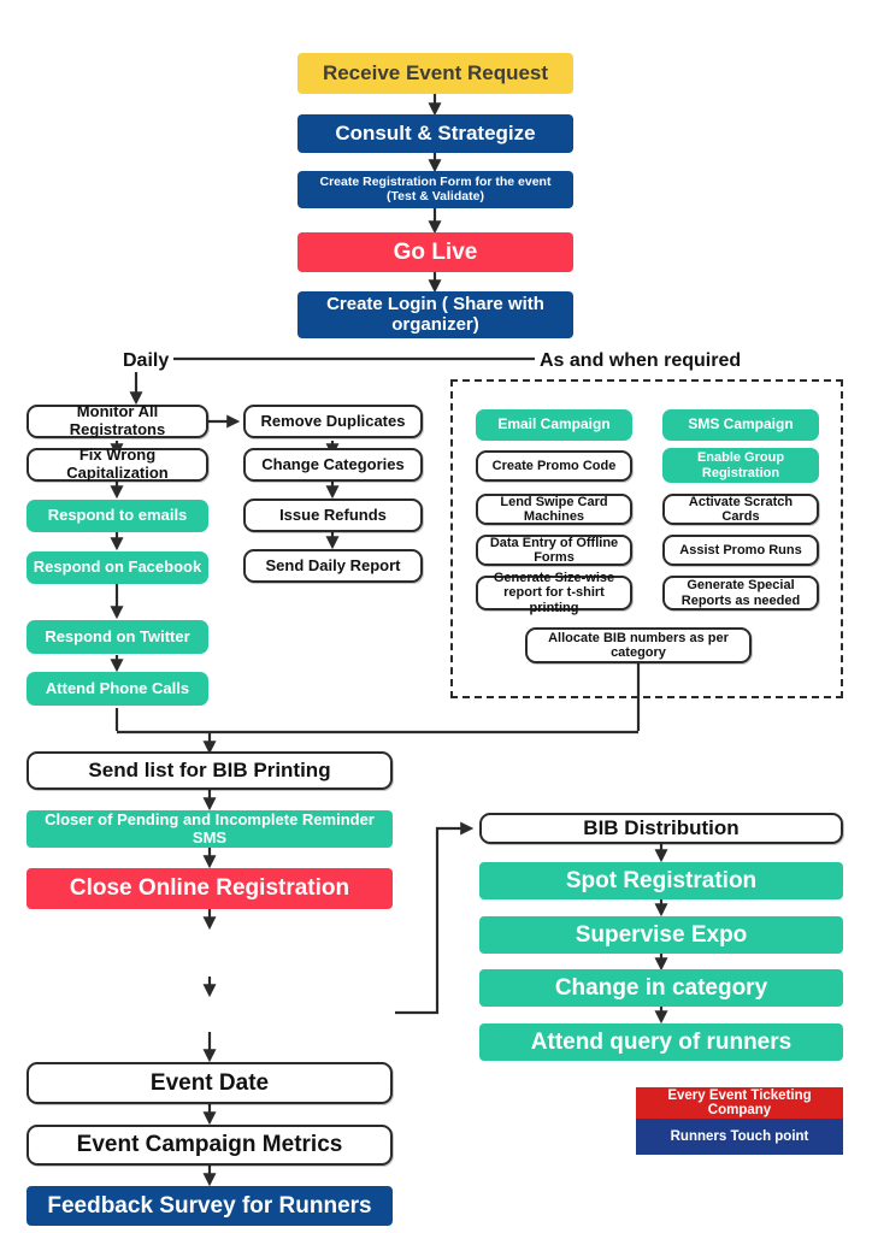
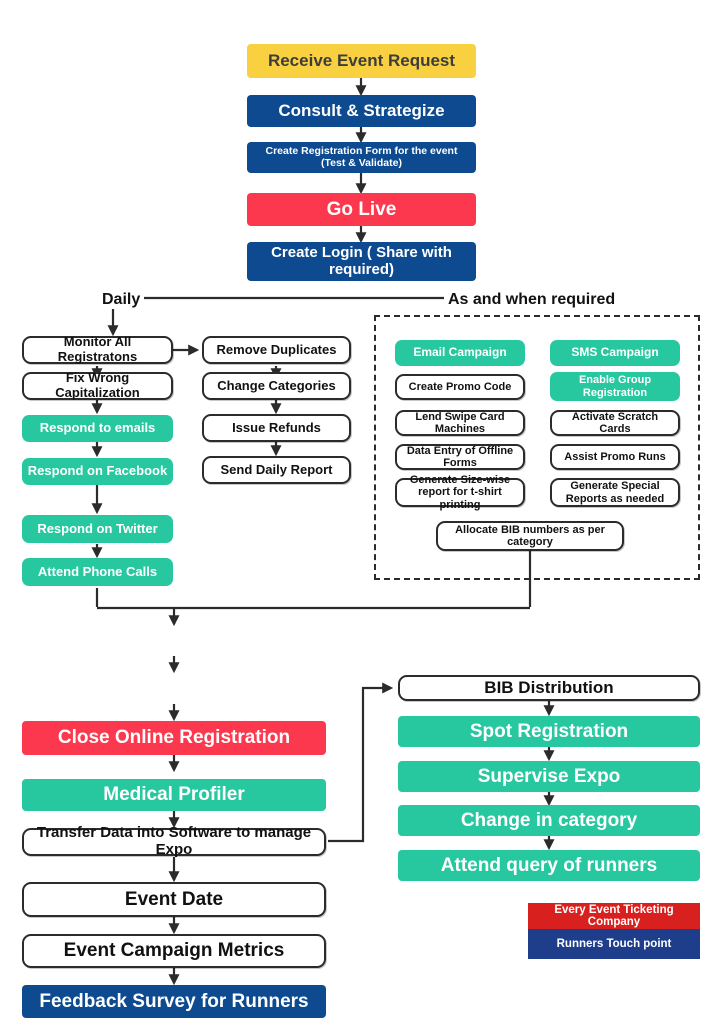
  Receive Event Request
  Consult & Strategize
  Create Registration Form for the event (Test & Validate)
  Go Live
- Create Login ( Share with organizer)
+ Create Login ( Share with required)
  Daily
  As and when required
  Monitor All Registratons
  Fix Wrong Capitalization
  Respond to emails
  Respond on Facebook
  Respond on Twitter
  Attend Phone Calls
  Remove Duplicates
  Change Categories
  Issue Refunds
  Send Daily Report
  Email Campaign
  Create Promo Code
  Lend Swipe Card Machines
  Data Entry of Offline Forms
  Generate Size-wise report for t-shirt printing
  SMS Campaign
  Enable Group Registration
  Activate Scratch Cards
  Assist Promo Runs
  Generate Special Reports as needed
  Allocate BIB numbers as per category
- Send list for BIB Printing
- Closer of Pending and Incomplete Reminder SMS
  Close Online Registration
+ Medical Profiler
+ Transfer Data into Software to manage Expo
  Event Date
  Event Campaign Metrics
  Feedback Survey for Runners
  BIB Distribution
  Spot Registration
  Supervise Expo
  Change in category
  Attend query of runners
  Every Event Ticketing Company
  Runners Touch point
